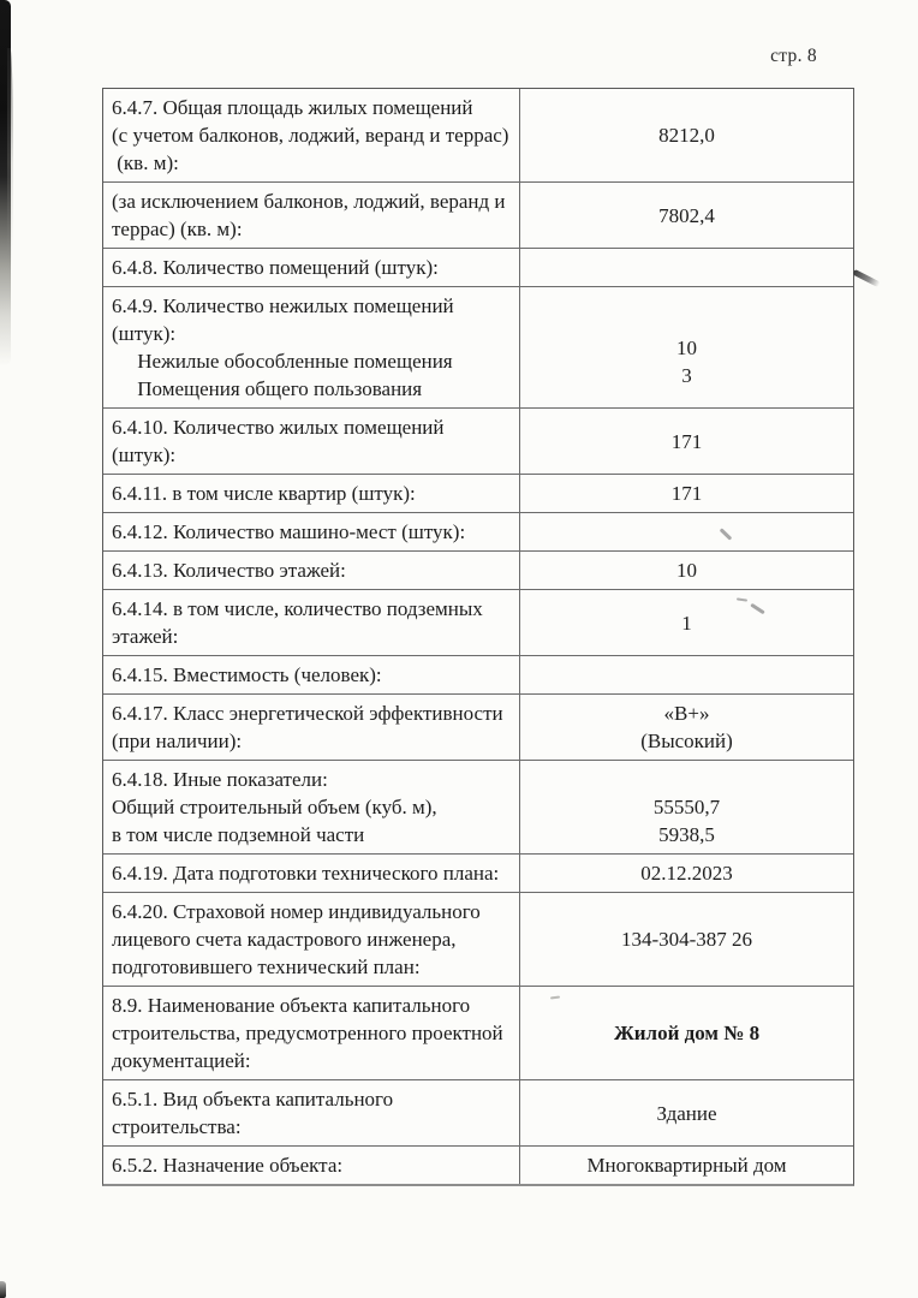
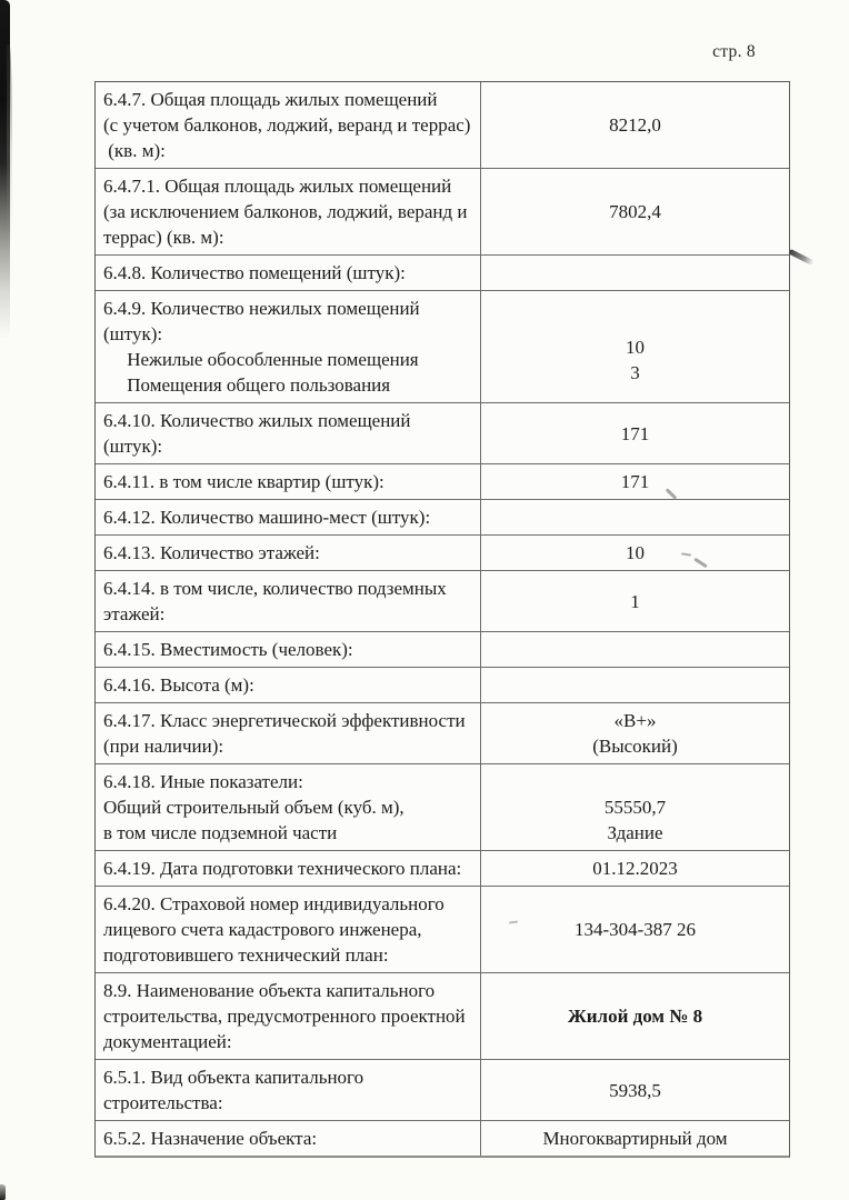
  стр. 8
  6.4.7. Общая площадь жилых помещений
  (с учетом балконов, лоджий, веранд и террас)
  (кв. м):
  8212,0
+ 6.4.7.1. Общая площадь жилых помещений
  (за исключением балконов, лоджий, веранд и
  террас) (кв. м):
  7802,4
  6.4.8. Количество помещений (штук):
  6.4.9. Количество нежилых помещений (штук):
  Нежилые обособленные помещения
  Помещения общего пользования
  10
  3
  6.4.10. Количество жилых помещений (штук):
  171
  6.4.11. в том числе квартир (штук):
  171
  6.4.12. Количество машино-мест (штук):
  6.4.13. Количество этажей:
  10
  6.4.14. в том числе, количество подземных
  этажей:
  1
  6.4.15. Вместимость (человек):
+ 6.4.16. Высота (м):
  6.4.17. Класс энергетической эффективности
  (при наличии):
  «В+»
  (Высокий)
  6.4.18. Иные показатели:
  Общий строительный объем (куб. м),
  в том числе подземной части
  55550,7
- 5938,5
+ Здание
  6.4.19. Дата подготовки технического плана:
- 02.12.2023
+ 01.12.2023
  6.4.20. Страховой номер индивидуального
  лицевого счета кадастрового инженера,
  подготовившего технический план:
  134-304-387 26
  8.9. Наименование объекта капитального
  строительства, предусмотренного проектной
  документацией:
  Жилой дом № 8
  6.5.1. Вид объекта капитального
  строительства:
- Здание
+ 5938,5
  6.5.2. Назначение объекта:
  Многоквартирный дом
